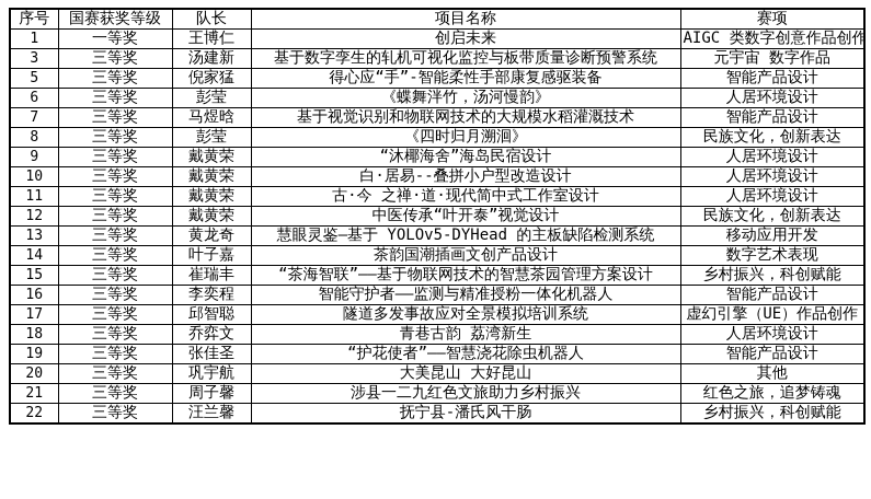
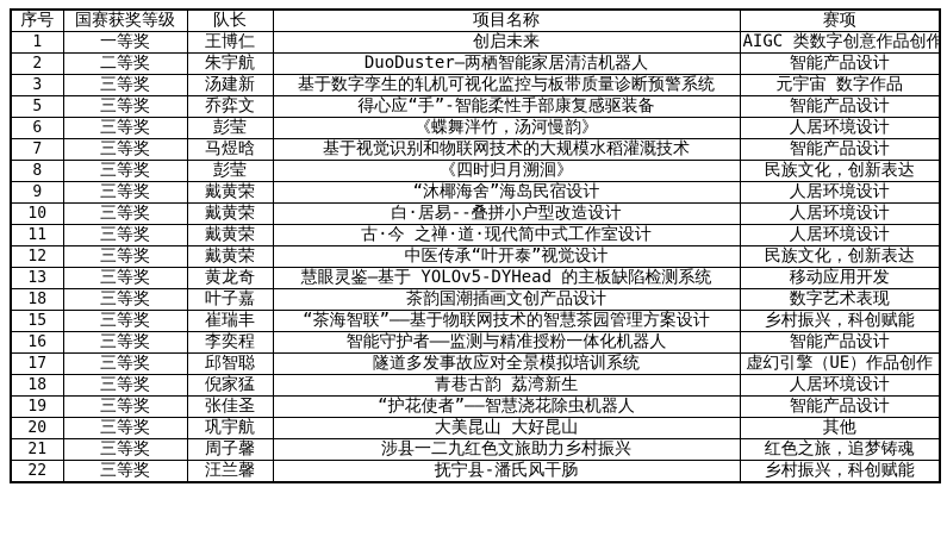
  序号	国赛获奖等级	队长	项目名称	赛项
  1	一等奖	王博仁	创启未来	AIGC 类数字创意作品创作
+ 2	二等奖	朱宇航	DuoDuster—两栖智能家居清洁机器人	智能产品设计
  3	三等奖	汤建新	基于数字孪生的轧机可视化监控与板带质量诊断预警系统	元宇宙 数字作品
- 5	三等奖	倪家猛	得心应“手”-智能柔性手部康复感驱装备	智能产品设计
+ 5	三等奖	乔弈文	得心应“手”-智能柔性手部康复感驱装备	智能产品设计
  6	三等奖	彭莹	《蝶舞泮竹，汤河慢韵》	人居环境设计
  7	三等奖	马煜晗	基于视觉识别和物联网技术的大规模水稻灌溉技术	智能产品设计
  8	三等奖	彭莹	《四时归月溯洄》	民族文化，创新表达
  9	三等奖	戴黄荣	“沐椰海舍”海岛民宿设计	人居环境设计
  10	三等奖	戴黄荣	白·居易--叠拼小户型改造设计	人居环境设计
  11	三等奖	戴黄荣	古·今 之禅·道·现代简中式工作室设计	人居环境设计
  12	三等奖	戴黄荣	中医传承“叶开泰”视觉设计	民族文化，创新表达
  13	三等奖	黄龙奇	慧眼灵鉴—基于 YOLOv5-DYHead 的主板缺陷检测系统	移动应用开发
- 14	三等奖	叶子嘉	茶韵国潮插画文创产品设计	数字艺术表现
+ 18	三等奖	叶子嘉	茶韵国潮插画文创产品设计	数字艺术表现
  15	三等奖	崔瑞丰	“茶海智联”——基于物联网技术的智慧茶园管理方案设计	乡村振兴，科创赋能
  16	三等奖	李奕程	智能守护者——监测与精准授粉一体化机器人	智能产品设计
  17	三等奖	邱智聪	隧道多发事故应对全景模拟培训系统	虚幻引擎（UE）作品创作
- 18	三等奖	乔弈文	青巷古韵 荔湾新生	人居环境设计
+ 18	三等奖	倪家猛	青巷古韵 荔湾新生	人居环境设计
  19	三等奖	张佳圣	“护花使者”——智慧浇花除虫机器人	智能产品设计
  20	三等奖	巩宇航	大美昆山 大好昆山	其他
  21	三等奖	周子馨	涉县一二九红色文旅助力乡村振兴	红色之旅，追梦铸魂
  22	三等奖	汪兰馨	抚宁县-潘氏风干肠	乡村振兴，科创赋能
